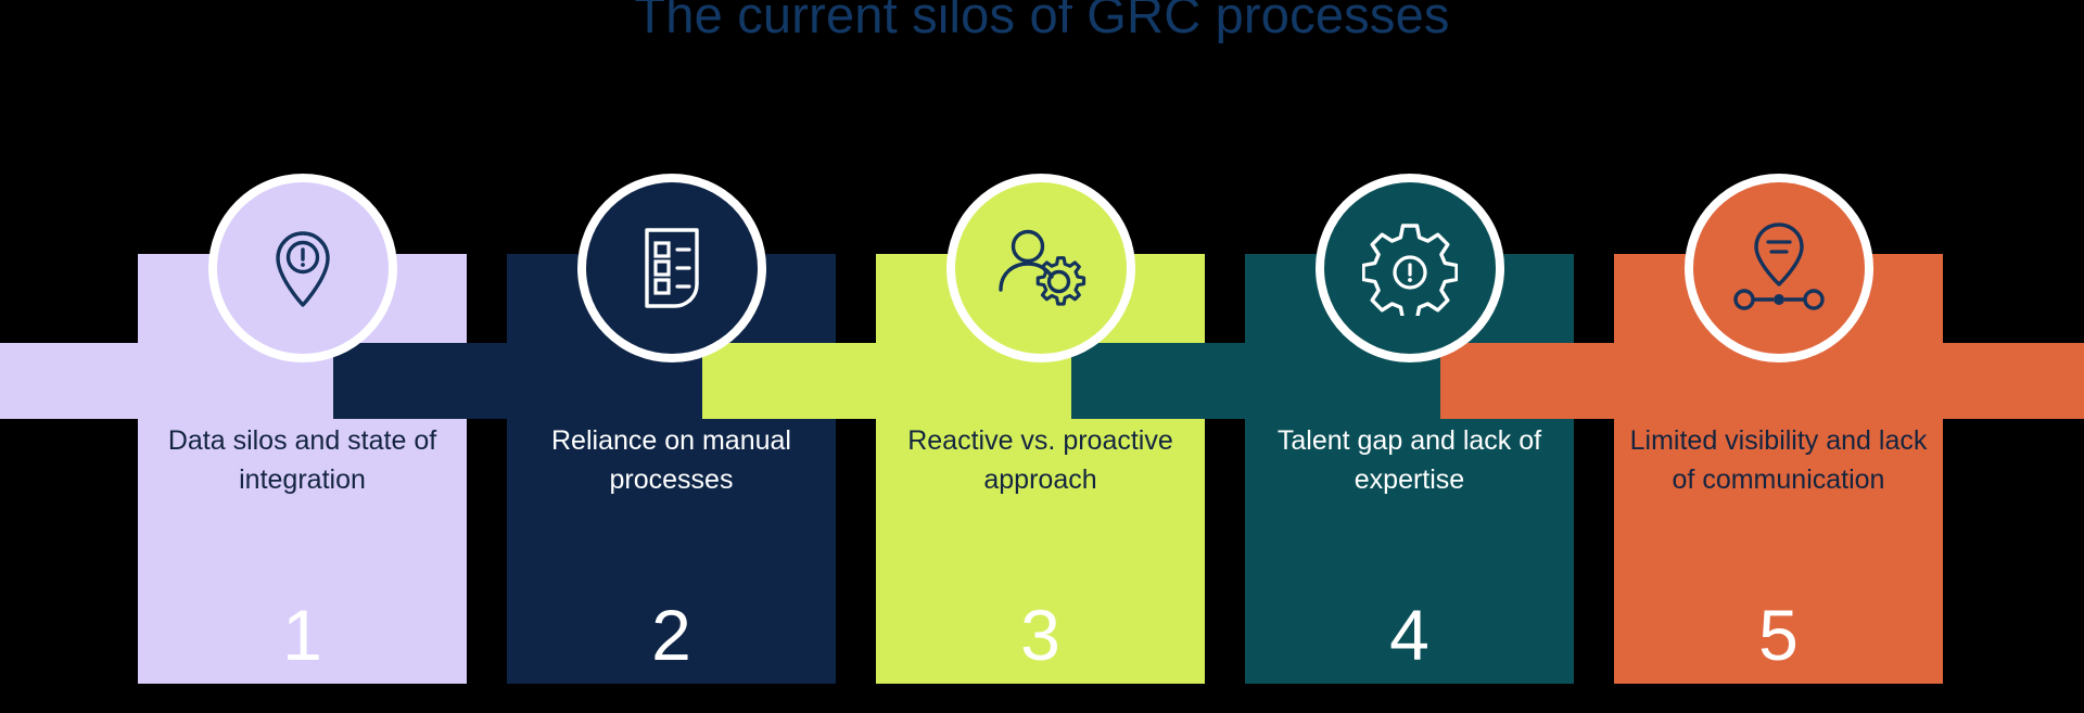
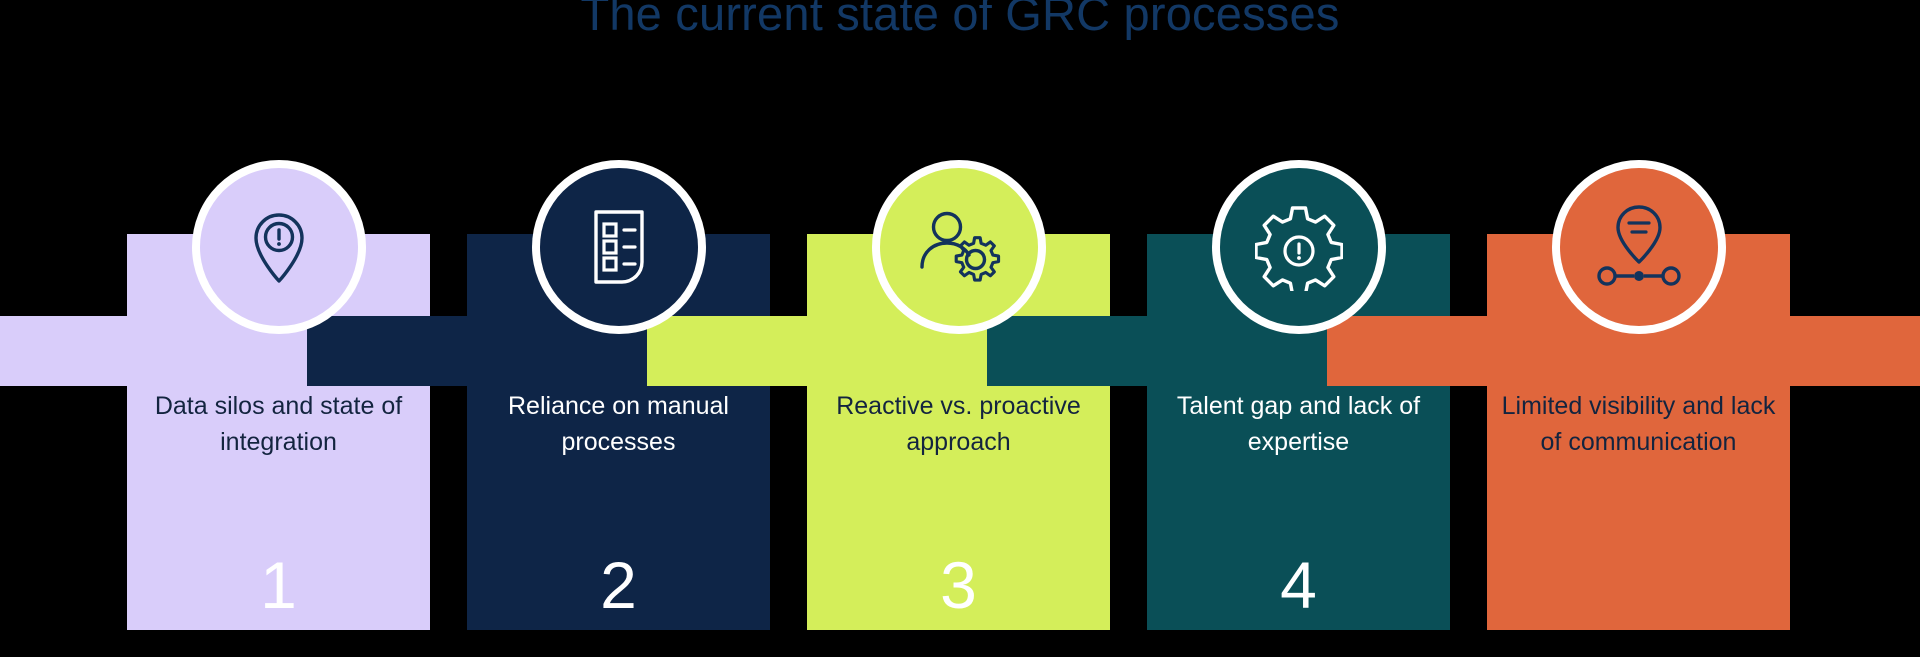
- The current silos of GRC processes
+ The current state of GRC processes
  Data silos and state of integration
  1
  Reliance on manual processes
  2
  Reactive vs. proactive approach
  3
  Talent gap and lack of expertise
  4
  Limited visibility and lack of communication
- 5
